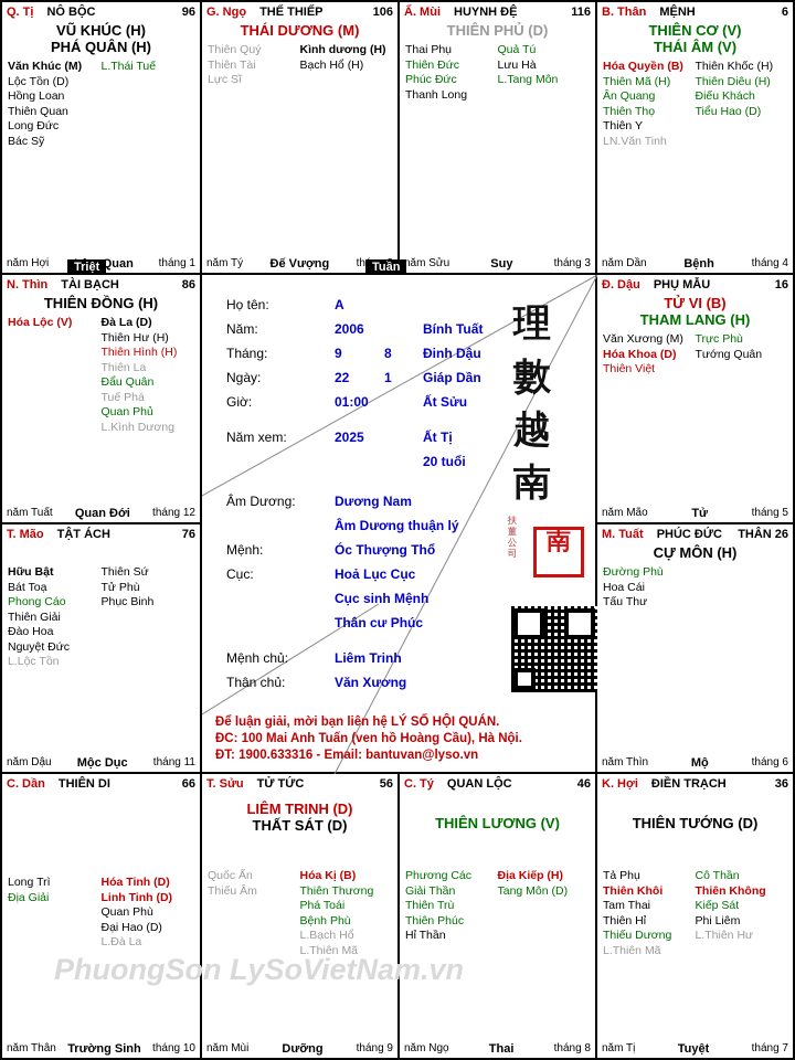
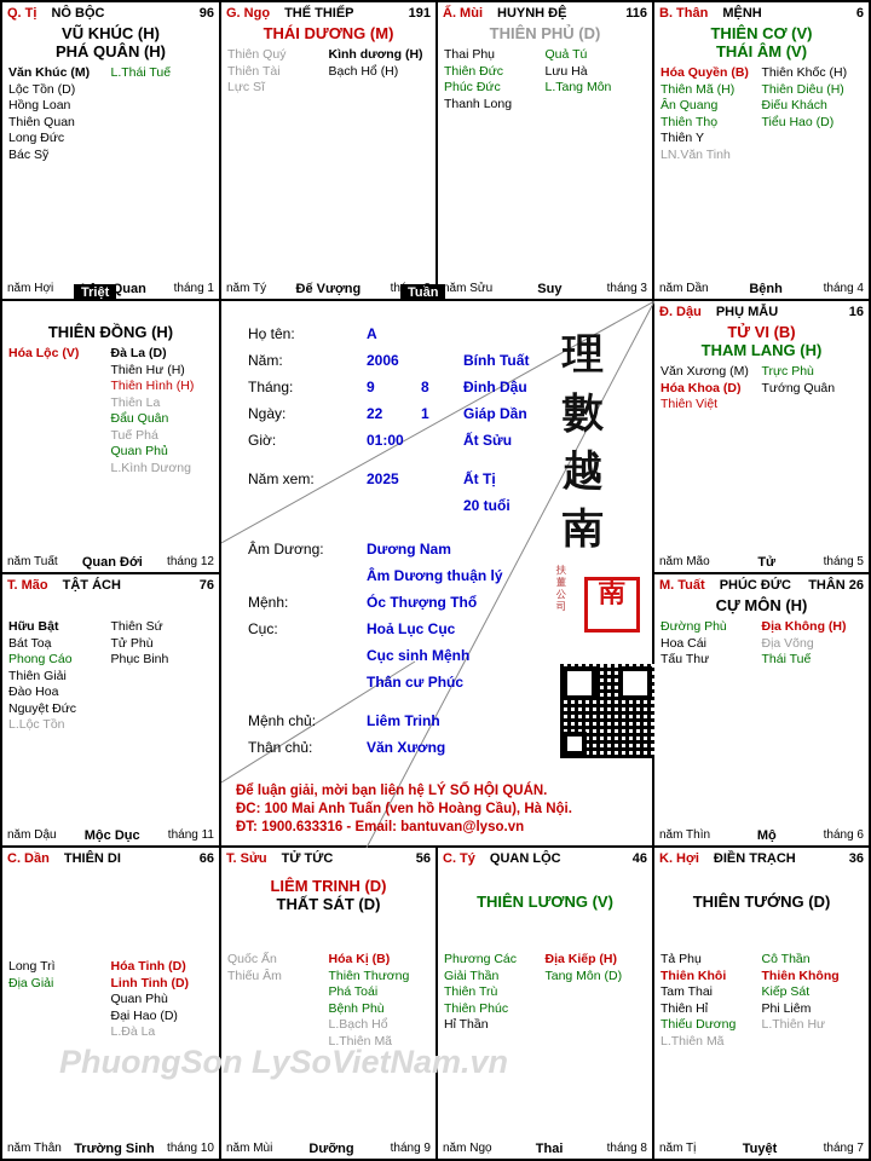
  Q. Tị
  NÔ BỘC
  96
  VŨ KHÚC (H)
  PHÁ QUÂN (H)
  Văn Khúc (M)
  Lộc Tồn (D)
  Hồng Loan
  Thiên Quan
  Long Đức
  Bác Sỹ
  L.Thái Tuế
  năm Hợi
  tháng 1
  G. Ngọ
  THẾ THIẾP
- 106
+ 191
  THÁI DƯƠNG (M)
  Thiên Quý
  Thiên Tài
  Lực Sĩ
  Kình dương (H)
  Bạch Hổ (H)
  năm Tý
  Đế Vượng
  Ấ. Mùi
  HUYNH ĐỆ
  116
  THIÊN PHỦ (D)
  Thai Phụ
  Thiên Đức
  Phúc Đức
  Thanh Long
  Quả Tú
  Lưu Hà
  L.Tang Môn
  năm Sửu
  Suy
  tháng 3
  B. Thân
  MỆNH
  6
  THIÊN CƠ (V)
  THÁI ÂM (V)
  Hóa Quyền (B)
  Thiên Mã (H)
  Ân Quang
  Thiên Thọ
  Thiên Y
  LN.Văn Tinh
  Thiên Khốc (H)
  Thiên Diêu (H)
  Điếu Khách
  Tiểu Hao (D)
  năm Dần
  Bệnh
  tháng 4
- N. Thìn
- TÀI BẠCH
- 86
  THIÊN ĐỒNG (H)
  Hóa Lộc (V)
  Đà La (D)
  Thiên Hư (H)
  Thiên Hình (H)
  Thiên La
  Đẩu Quân
  Tuế Phá
  Quan Phủ
  L.Kình Dương
  năm Tuất
  Quan Đới
  tháng 12
  T. Mão
  TẬT ÁCH
  76
  Hữu Bật
  Bát Toạ
  Phong Cáo
  Thiên Giải
  Đào Hoa
  Nguyệt Đức
  L.Lộc Tồn
  Thiên Sứ
  Tử Phù
  Phục Binh
  năm Dậu
  Mộc Dục
  tháng 11
  Đ. Dậu
  PHỤ MẪU
  16
  TỬ VI (B)
  THAM LANG (H)
  Văn Xương (M)
  Hóa Khoa (D)
  Thiên Việt
  Trực Phù
  Tướng Quân
  năm Mão
  Tử
  tháng 5
  M. Tuất
  PHÚC ĐỨC
  THÂN
  26
  CỰ MÔN (H)
  Đường Phù
  Hoa Cái
  Tấu Thư
+ Địa Không (H)
+ Địa Võng
+ Thái Tuế
  năm Thìn
  Mộ
  tháng 6
  C. Dần
  THIÊN DI
  66
  Long Trì
  Địa Giải
  Hóa Tinh (D)
  Linh Tinh (D)
  Quan Phù
  Đại Hao (D)
  L.Đà La
  năm Thân
  Trường Sinh
  tháng 10
  T. Sửu
  TỬ TỨC
  56
  LIÊM TRINH (D)
  THẤT SÁT (D)
  Quốc Ấn
  Thiếu Âm
  Hóa Kị (B)
  Thiên Thương
  Phá Toái
  Bệnh Phù
  L.Bạch Hổ
  L.Thiên Mã
  năm Mùi
  Dưỡng
  tháng 9
  C. Tý
  QUAN LỘC
  46
  THIÊN LƯƠNG (V)
  Phương Các
  Giải Thần
  Thiên Trù
  Thiên Phúc
  Hỉ Thần
  Địa Kiếp (H)
  Tang Môn (D)
  năm Ngọ
  Thai
  tháng 8
  K. Hợi
  ĐIỀN TRẠCH
  36
  THIÊN TƯỚNG (D)
  Tả Phụ
  Thiên Khôi
  Tam Thai
  Thiên Hỉ
  Thiếu Dương
  L.Thiên Mã
  Cô Thần
  Thiên Không
  Kiếp Sát
  Phi Liêm
  L.Thiên Hư
  năm Tị
  Tuyệt
  tháng 7
  Họ tên:
  A
  Năm:
  2006
  Bính Tuất
  Tháng:
  9
  8
  Đinh Dậu
  Ngày:
  22
  1
  Giáp Dần
  Giờ:
  01:00
  Ất Sửu
  Năm xem:
  2025
  Ất Tị
  20 tuổi
  Âm Dương:
  Dương Nam
  Âm Dương thuận lý
  Mệnh:
  Óc Thượng Thổ
  Cục:
  Hoả Lục Cục
  Cục sinh Mệnh
  Thân cư Phúc
  Mệnh chủ:
  Liêm Trinh
  Thân chủ:
  Văn Xương
  理
  數
  越
  南
  扶
  薑
  公
  司
  南
  Để luận giải, mời bạn liên hệ LÝ SỐ HỘI QUÁN.
  ĐC: 100 Mai Anh Tuấn (ven hồ Hoàng Cầu), Hà Nội.
  ĐT: 1900.633316 - Email: bantuvan@lyso.vn
  Triệt
  Tuần
  PhuongSon LySoVietNam.vn
